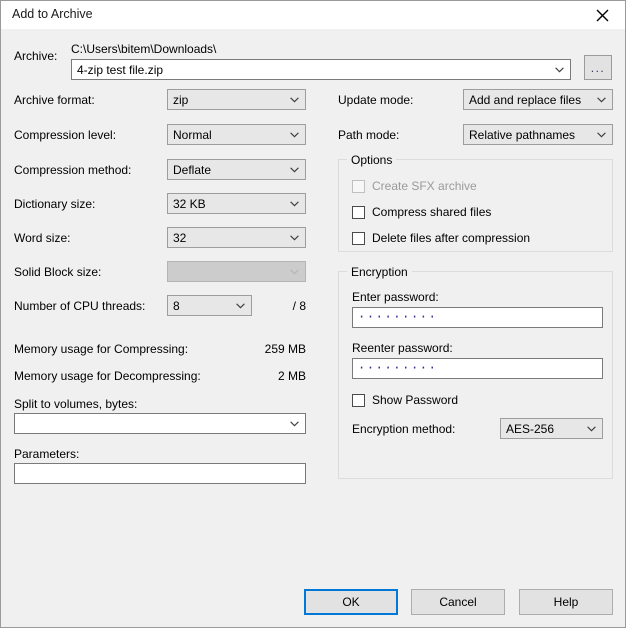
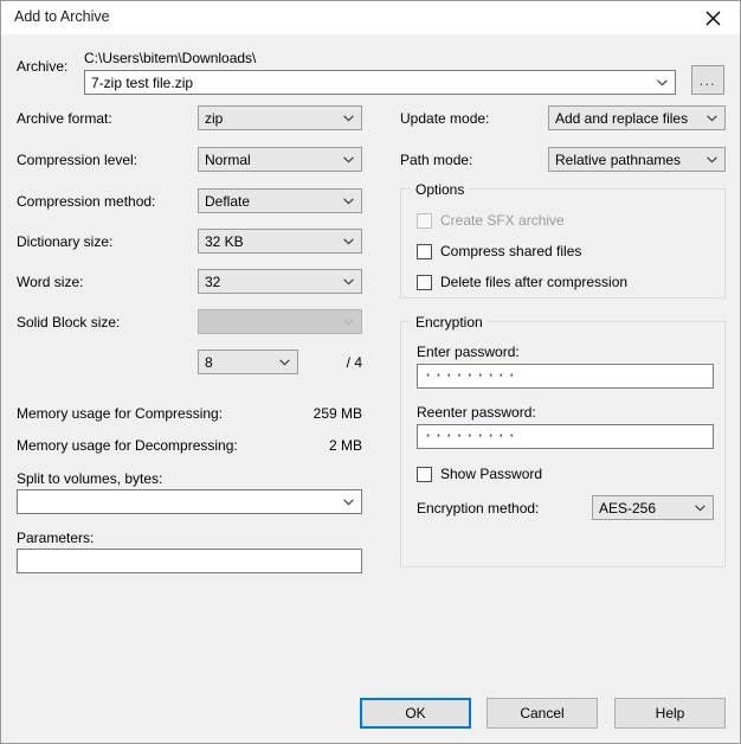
  Add to Archive
  Archive:
  C:\Users\bitem\Downloads\
- 4-zip test file.zip
+ 7-zip test file.zip
  ...
  Archive format:
  zip
  Compression level:
  Normal
  Compression method:
  Deflate
  Dictionary size:
  32 KB
  Word size:
  32
  Solid Block size:
- Number of CPU threads:
  8
- / 8
+ / 4
  Memory usage for Compressing:
  259 MB
  Memory usage for Decompressing:
  2 MB
  Split to volumes, bytes:
  Parameters:
  Update mode:
  Add and replace files
  Path mode:
  Relative pathnames
  Options
  Create SFX archive
  Compress shared files
  Delete files after compression
  Encryption
  Enter password:
  ·········
  Reenter password:
  ·········
  Show Password
  Encryption method:
  AES-256
  OK
  Cancel
  Help
